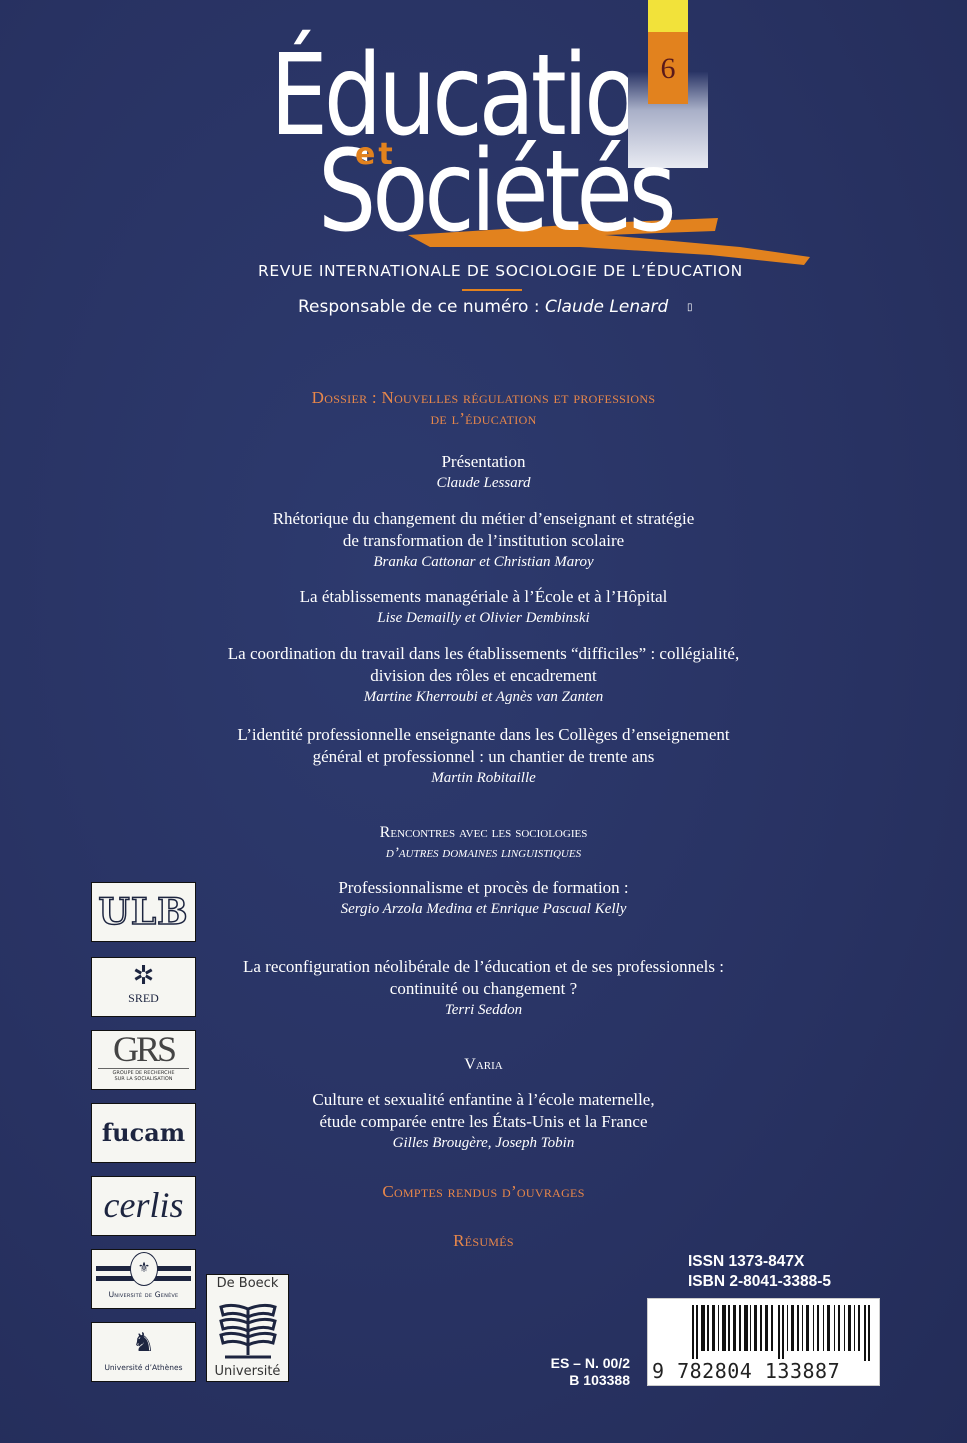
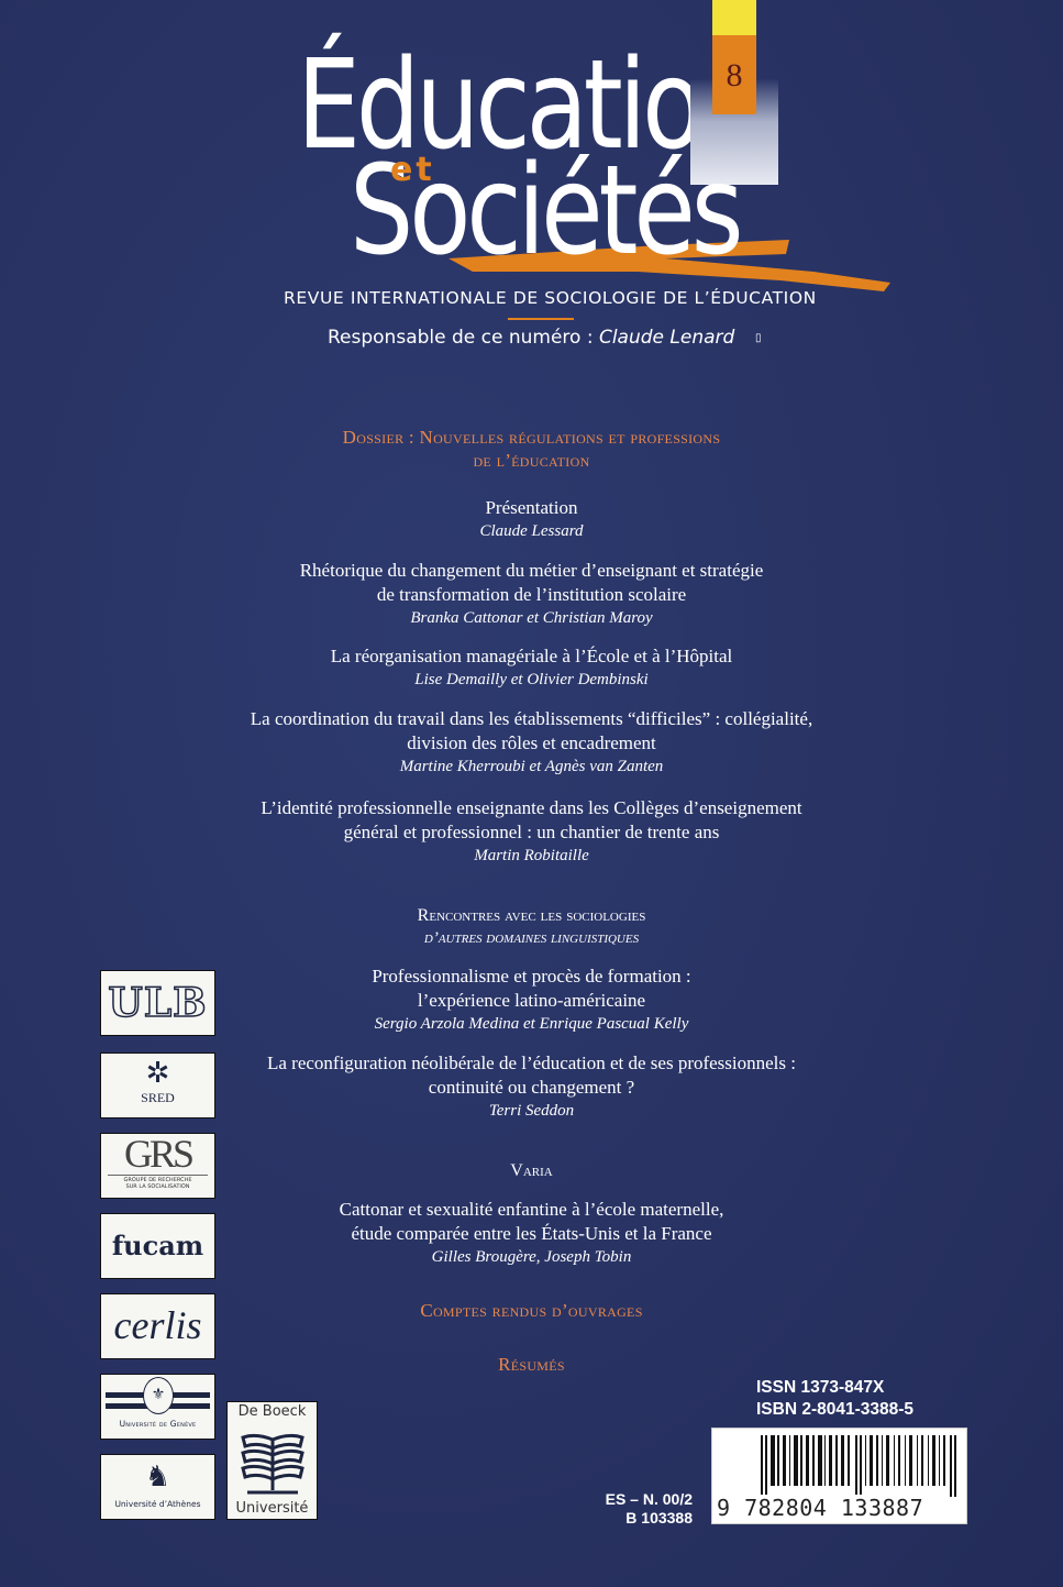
- 6
+ 8
  Éducatio
  et
  Sociétés
  REVUE INTERNATIONALE DE SOCIOLOGIE DE L’ÉDUCATION
  Responsable de ce numéro : Claude Lenard
  ▯
  Dossier : Nouvelles régulations et professions
  de l’éducation
  Présentation
  Claude Lessard
  Rhétorique du changement du métier d’enseignant et stratégie
  de transformation de l’institution scolaire
  Branka Cattonar et Christian Maroy
- La établissements managériale à l’École et à l’Hôpital
+ La réorganisation managériale à l’École et à l’Hôpital
  Lise Demailly et Olivier Dembinski
  La coordination du travail dans les établissements “difficiles” : collégialité,
  division des rôles et encadrement
  Martine Kherroubi et Agnès van Zanten
  L’identité professionnelle enseignante dans les Collèges d’enseignement
  général et professionnel : un chantier de trente ans
  Martin Robitaille
  Rencontres avec les sociologies
  d’autres domaines linguistiques
  Professionnalisme et procès de formation :
+ l’expérience latino-américaine
  Sergio Arzola Medina et Enrique Pascual Kelly
  La reconfiguration néolibérale de l’éducation et de ses professionnels :
  continuité ou changement ?
  Terri Seddon
  Varia
- Culture et sexualité enfantine à l’école maternelle,
+ Cattonar et sexualité enfantine à l’école maternelle,
  étude comparée entre les États-Unis et la France
  Gilles Brougère, Joseph Tobin
  Comptes rendus d’ouvrages
  Résumés
  ULB
  ✲
  SRED
  GRS
  fucam
  cerlis
  ⚜
  Université de Genève
  ♞
  Université d’Athènes
  De Boeck
  Université
  ISSN 1373-847X
  ISBN 2-8041-3388-5
  9 782804 133887
  ES – N. 00/2
  B 103388
